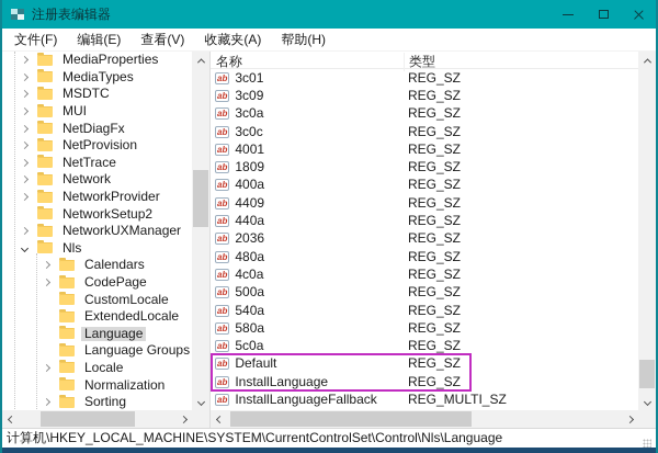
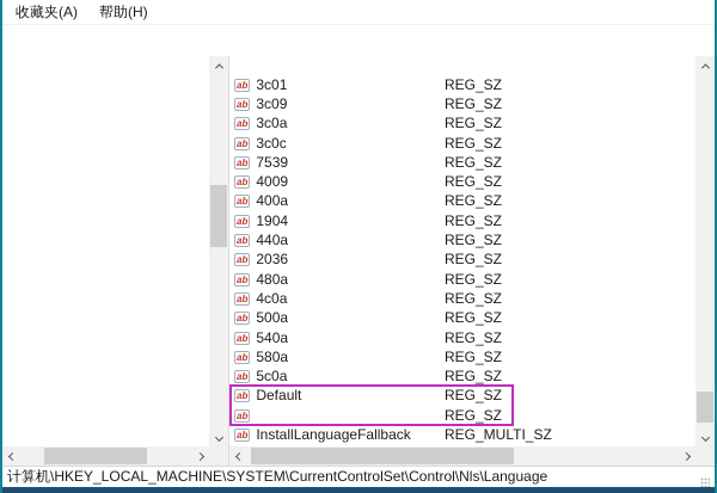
- 注册表编辑器
- 文件(F)
- 编辑(E)
- 查看(V)
  收藏夹(A)
  帮助(H)
- MediaProperties
- MediaTypes
- MSDTC
- MUI
- NetDiagFx
- NetProvision
- NetTrace
- Network
- NetworkProvider
- NetworkSetup2
- NetworkUXManager
- Nls
- Calendars
- CodePage
- CustomLocale
- ExtendedLocale
- Language
- Language Groups
- Locale
- Normalization
- Sorting
- 名称
- 类型
  ab
  3c01
  REG_SZ
  ab
  3c09
  REG_SZ
  ab
  3c0a
  REG_SZ
  ab
  3c0c
  REG_SZ
  ab
- 4001
+ 7539
  REG_SZ
  ab
- 1809
+ 4009
  REG_SZ
  ab
  400a
  REG_SZ
  ab
- 4409
+ 1904
  REG_SZ
  ab
  440a
  REG_SZ
  ab
  2036
  REG_SZ
  ab
  480a
  REG_SZ
  ab
  4c0a
  REG_SZ
  ab
  500a
  REG_SZ
  ab
  540a
  REG_SZ
  ab
  580a
  REG_SZ
  ab
  5c0a
  REG_SZ
  ab
  Default
  REG_SZ
  ab
- InstallLanguage
  REG_SZ
  ab
  InstallLanguageFallback
  REG_MULTI_SZ
  计算机\HKEY_LOCAL_MACHINE\SYSTEM\CurrentControlSet\Control\Nls\Language
